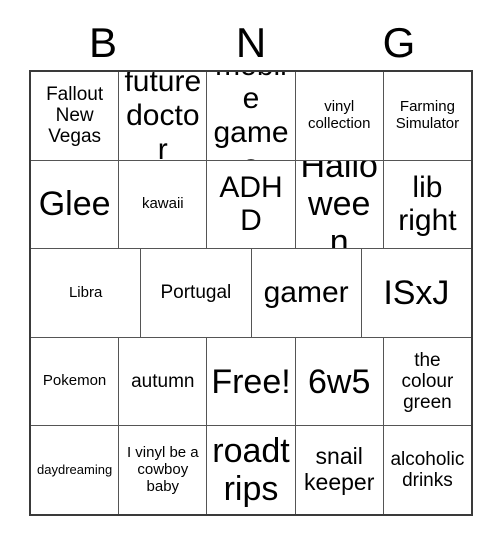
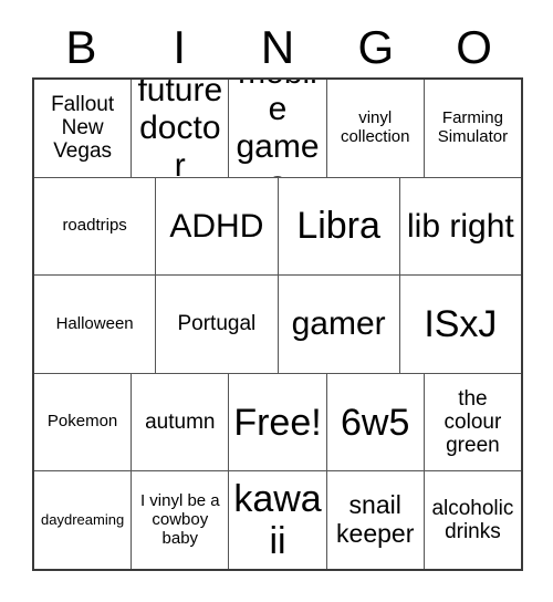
  B
+ I
  N
  G
+ O
  Fallout New Vegas
  future doctor
  vinyl collection
  Farming Simulator
- Glee
- kawaii
+ roadtrips
  ADHD
- Halloween
+ Libra
  lib right
- Libra
+ Halloween
  Portugal
  gamer
  ISxJ
  Pokemon
  autumn
  Free!
  6w5
  the colour green
  daydreaming
  I vinyl be a cowboy baby
- roadtrips
+ kawaii
  snail keeper
  alcoholic drinks
